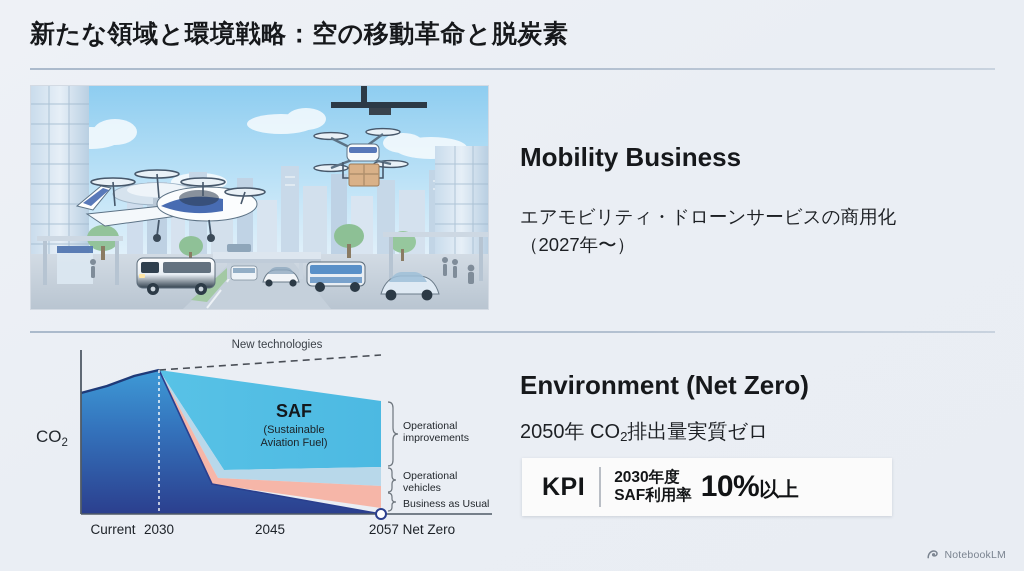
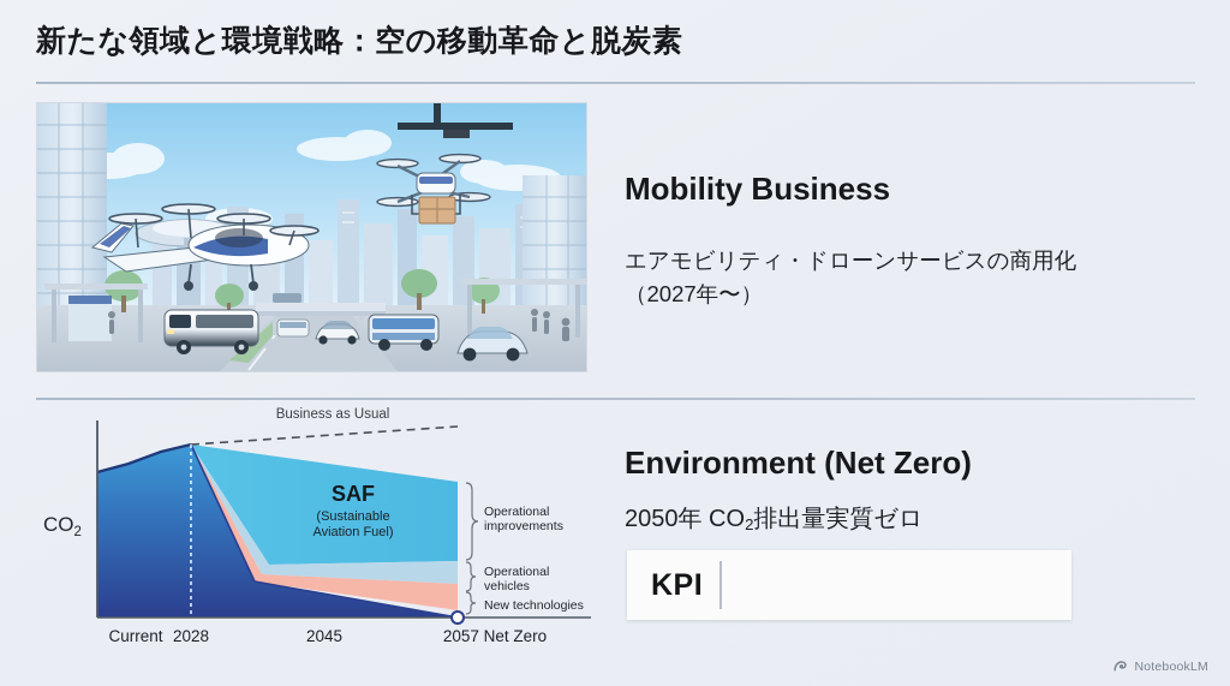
  新たな領域と環境戦略：空の移動革命と脱炭素
  Mobility Business
  エアモビリティ・ドローンサービスの商用化
  （2027年〜）
  Environment (Net Zero)
  2050年 CO2排出量実質ゼロ
  KPI
- 2030年度
- SAF利用率
- 10%以上
  CO2
- New technologies
+ Business as Usual
  SAF
  (Sustainable
  Aviation Fuel)
  Operational
  improvements
  Operational
  vehicles
- Business as Usual
+ New technologies
  Current
- 2030
+ 2028
  2045
  2057 Net Zero
  NotebookLM
